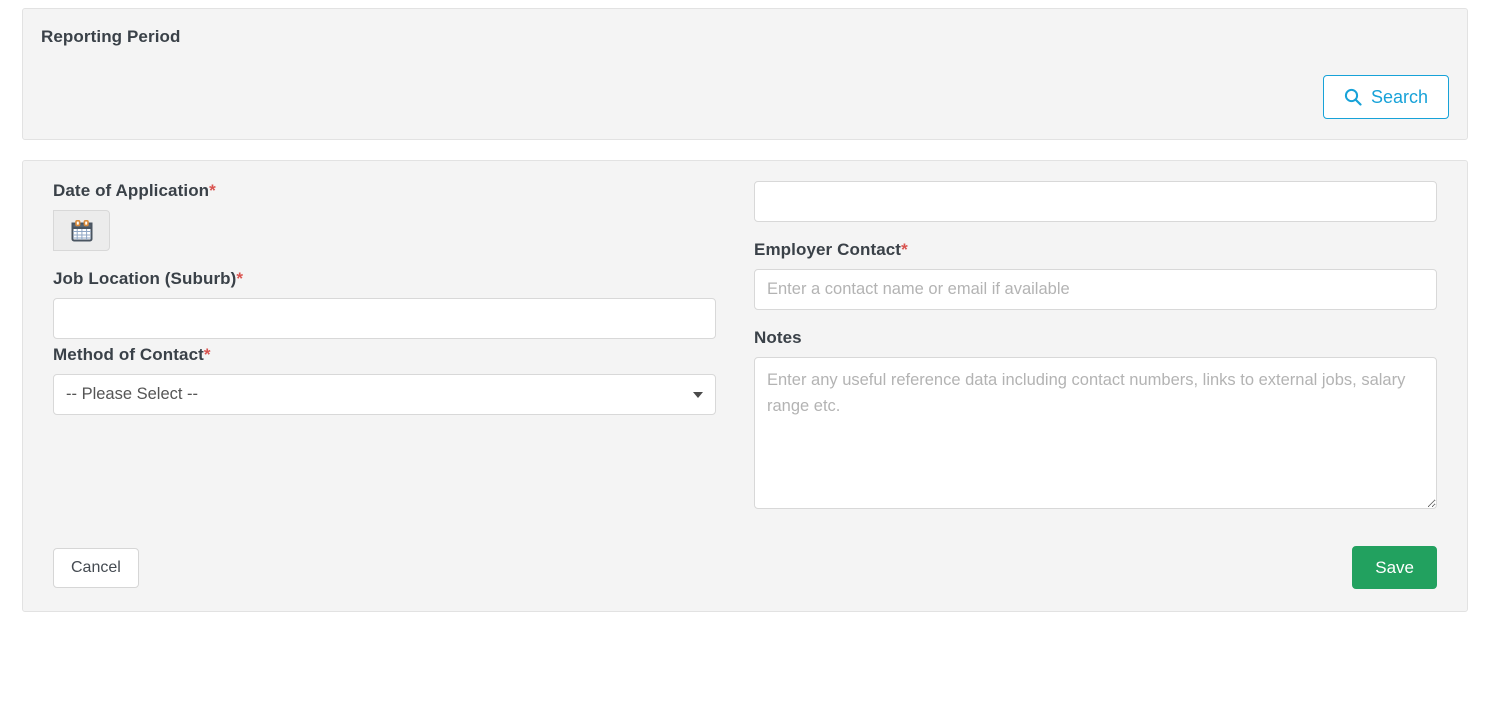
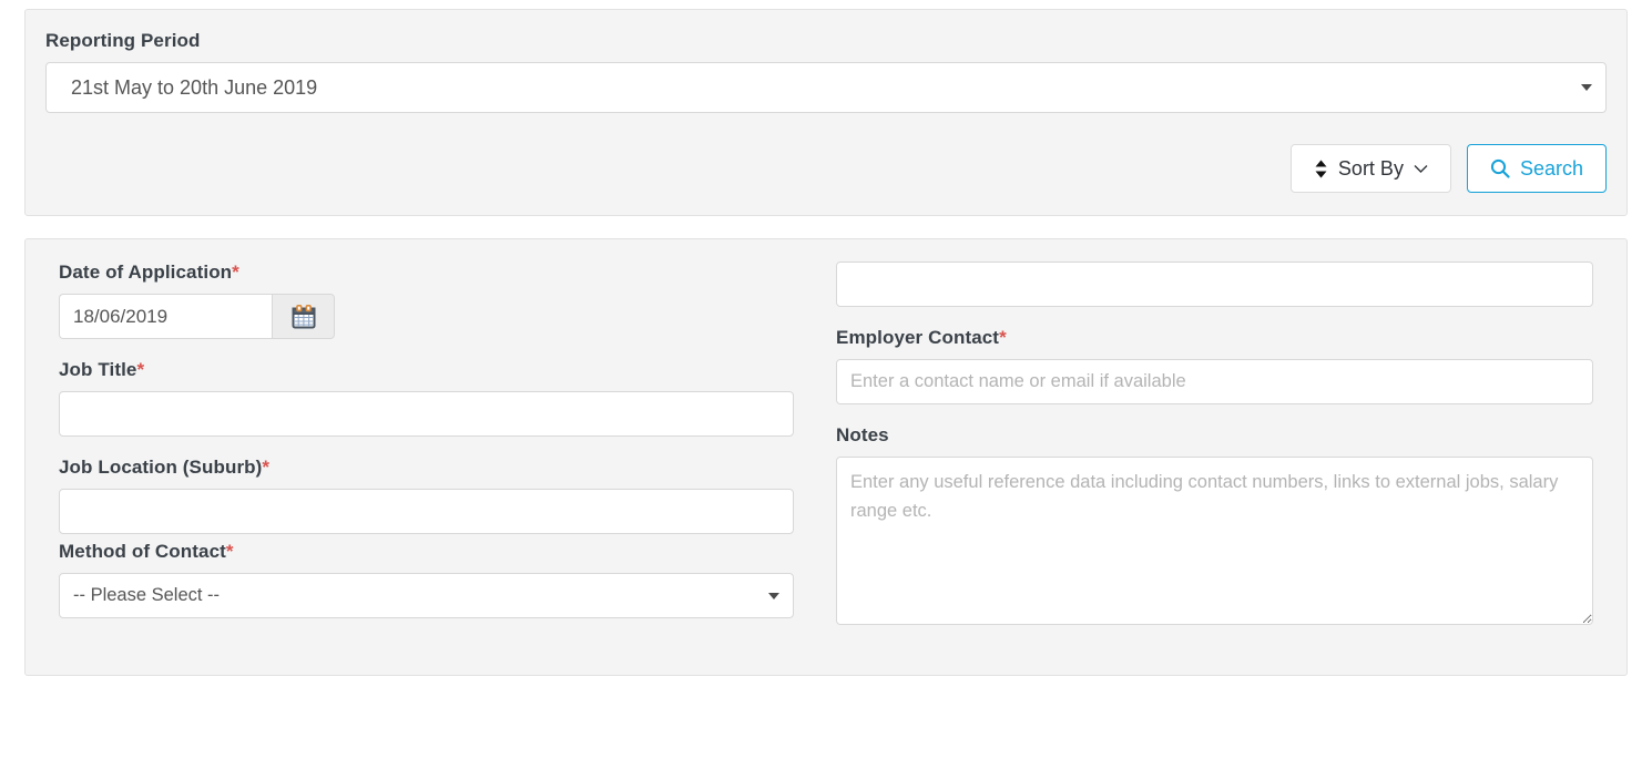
  Reporting Period
+ 21st May to 20th June 2019
+ Sort By
  Search
  Date of Application*
+ 18/06/2019
+ Job Title*
  Job Location (Suburb)*
  Method of Contact*
  -- Please Select --
  Employer Contact*
  Enter a contact name or email if available
  Notes
- Cancel
- Save
